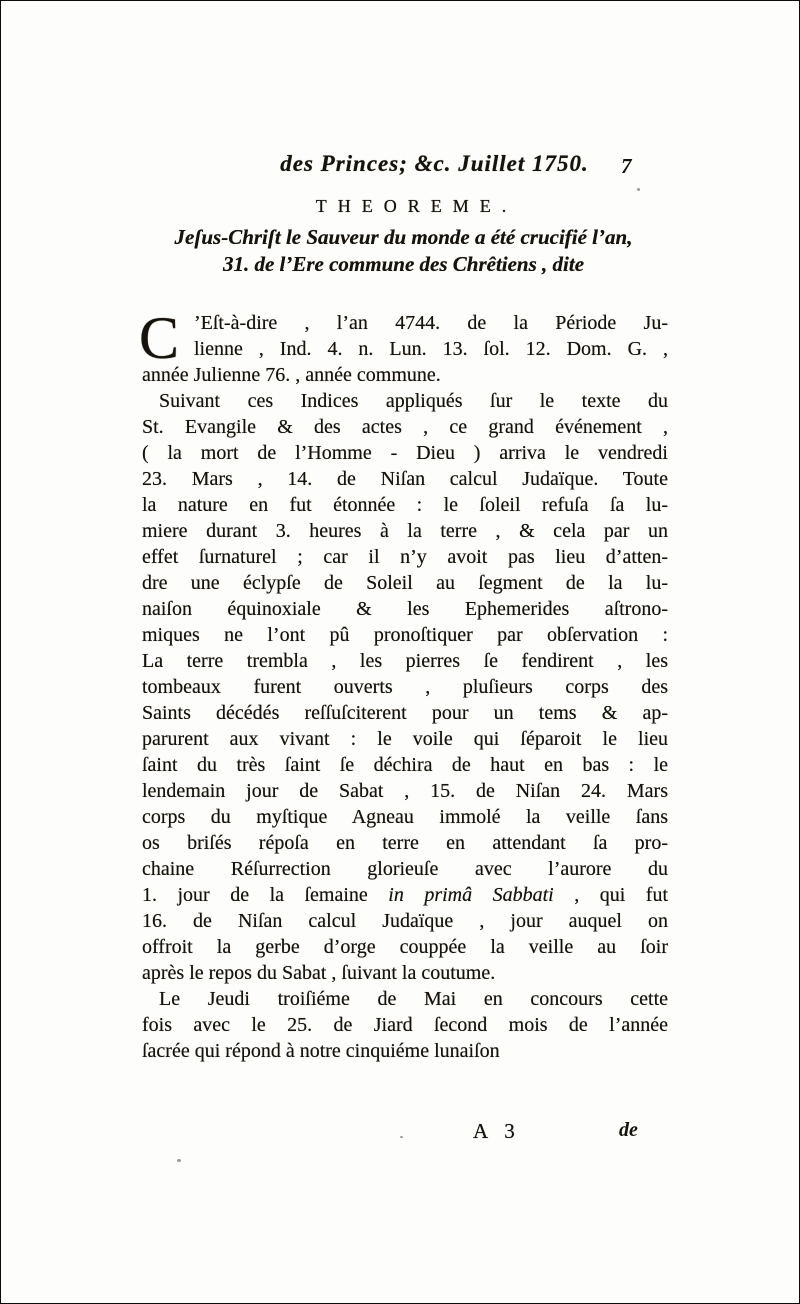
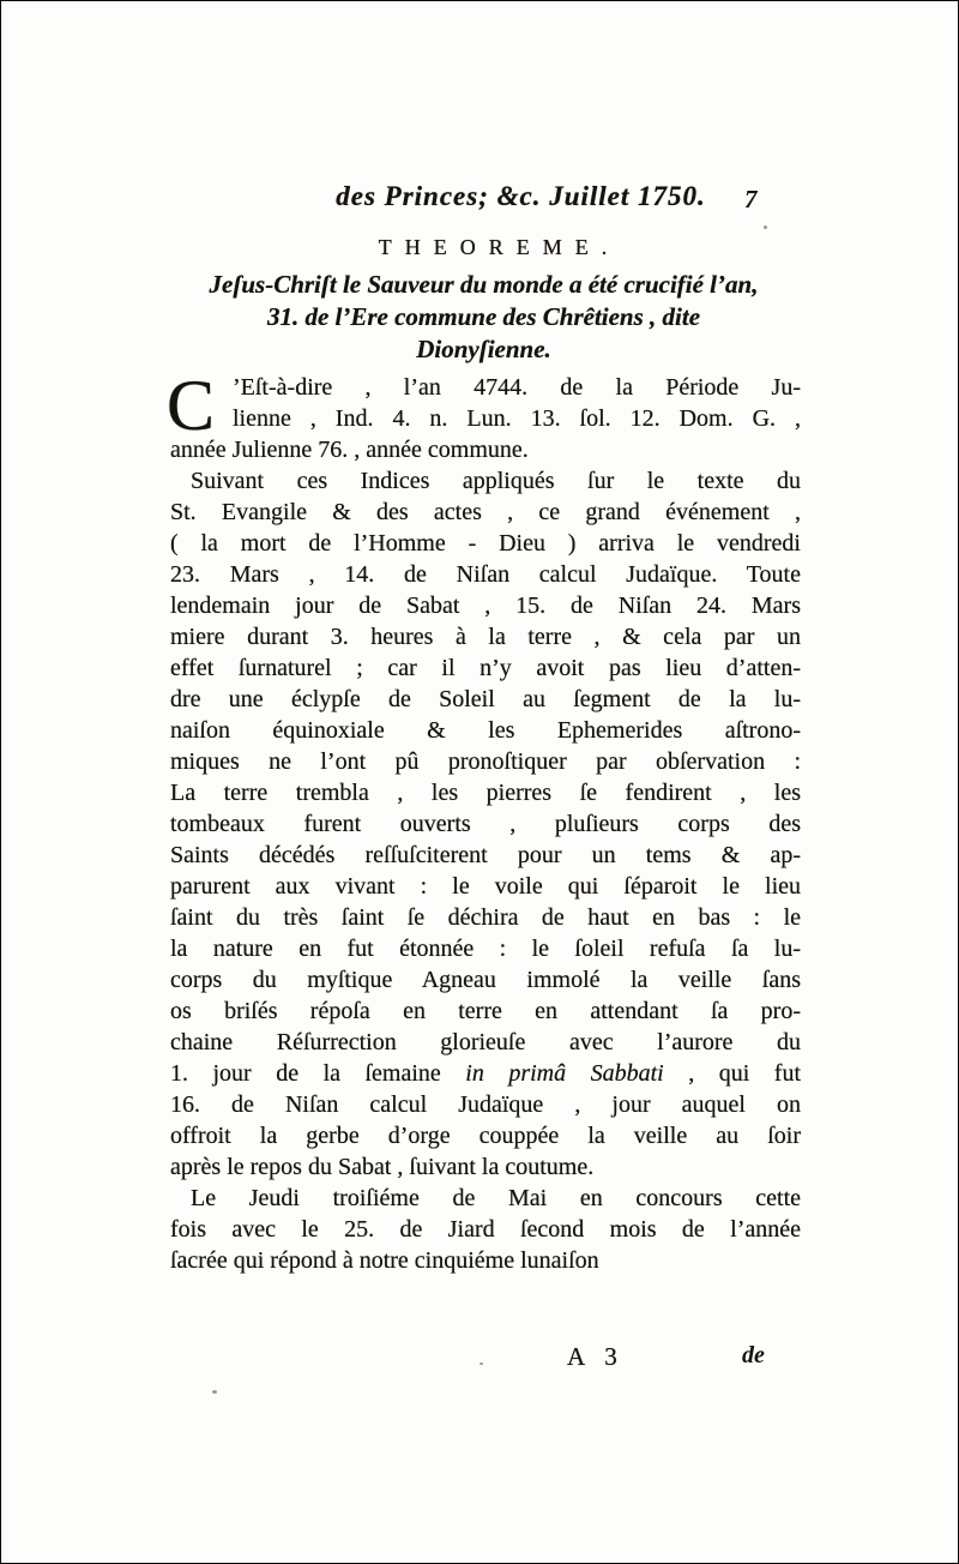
  des Princes; &c. Juillet 1750.
  7
  THEOREME.
  Jeſus-Chriſt le Sauveur du monde a été crucifié l’an,
  31. de l’Ere commune des Chrêtiens , dite
+ Dionyſienne.
  C
  ’Eſt-à-dire , l’an 4744. de la Période Ju-
  lienne , Ind. 4. n. Lun. 13. ſol. 12. Dom. G. ,
  année Julienne 76. , année commune.
  Suivant ces Indices appliqués ſur le texte du
  St. Evangile & des actes , ce grand événement ,
  ( la mort de l’Homme - Dieu ) arriva le vendredi
  23. Mars , 14. de Niſan calcul Judaïque. Toute
- la nature en fut étonnée : le ſoleil refuſa ſa lu-
+ lendemain jour de Sabat , 15. de Niſan 24. Mars
  miere durant 3. heures à la terre , & cela par un
  effet ſurnaturel ; car il n’y avoit pas lieu d’atten-
  dre une éclypſe de Soleil au ſegment de la lu-
  naiſon équinoxiale & les Ephemerides aſtrono-
  miques ne l’ont pû pronoſtiquer par obſervation :
  La terre trembla , les pierres ſe fendirent , les
  tombeaux furent ouverts , pluſieurs corps des
  Saints décédés reſſuſciterent pour un tems & ap-
  parurent aux vivant : le voile qui ſéparoit le lieu
  ſaint du très ſaint ſe déchira de haut en bas : le
- lendemain jour de Sabat , 15. de Niſan 24. Mars
+ la nature en fut étonnée : le ſoleil refuſa ſa lu-
  corps du myſtique Agneau immolé la veille ſans
  os briſés répoſa en terre en attendant ſa pro-
  chaine Réſurrection glorieuſe avec l’aurore du
  1. jour de la ſemaine in primâ Sabbati , qui fut
  16. de Niſan calcul Judaïque , jour auquel on
  offroit la gerbe d’orge couppée la veille au ſoir
  après le repos du Sabat , ſuivant la coutume.
  Le Jeudi troiſiéme de Mai en concours cette
  fois avec le 25. de Jiard ſecond mois de l’année
  ſacrée qui répond à notre cinquiéme lunaiſon
  A 3
  de
